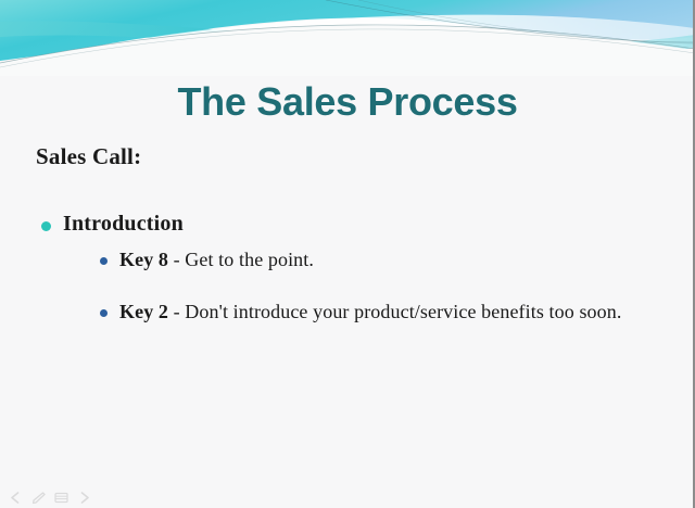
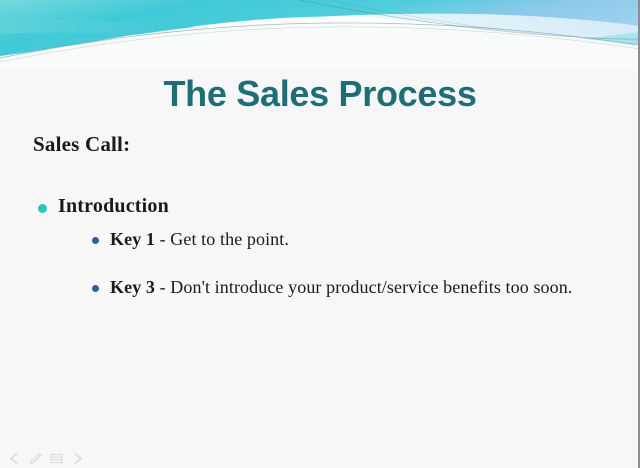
  The Sales Process
  Sales Call:
  Introduction
- Key 8 - Get to the point.
+ Key 1 - Get to the point.
- Key 2 - Don't introduce your product/service benefits too soon.
+ Key 3 - Don't introduce your product/service benefits too soon.
